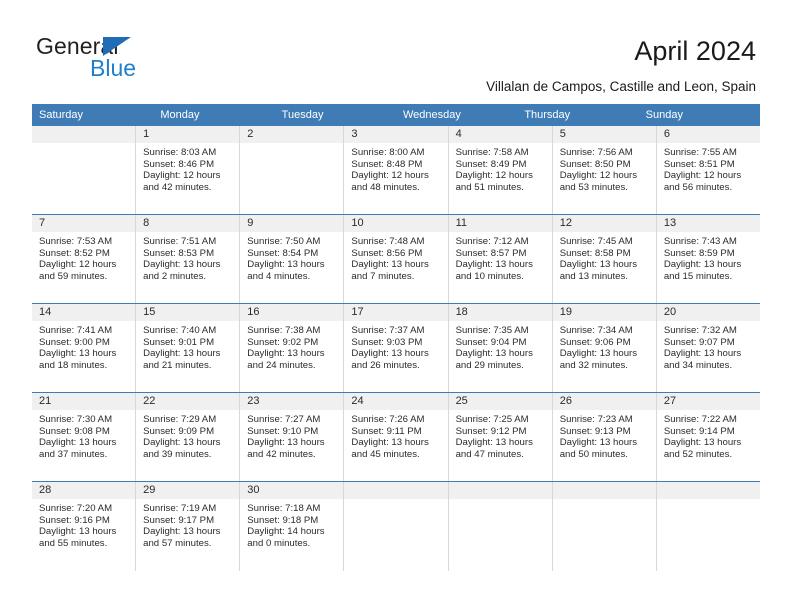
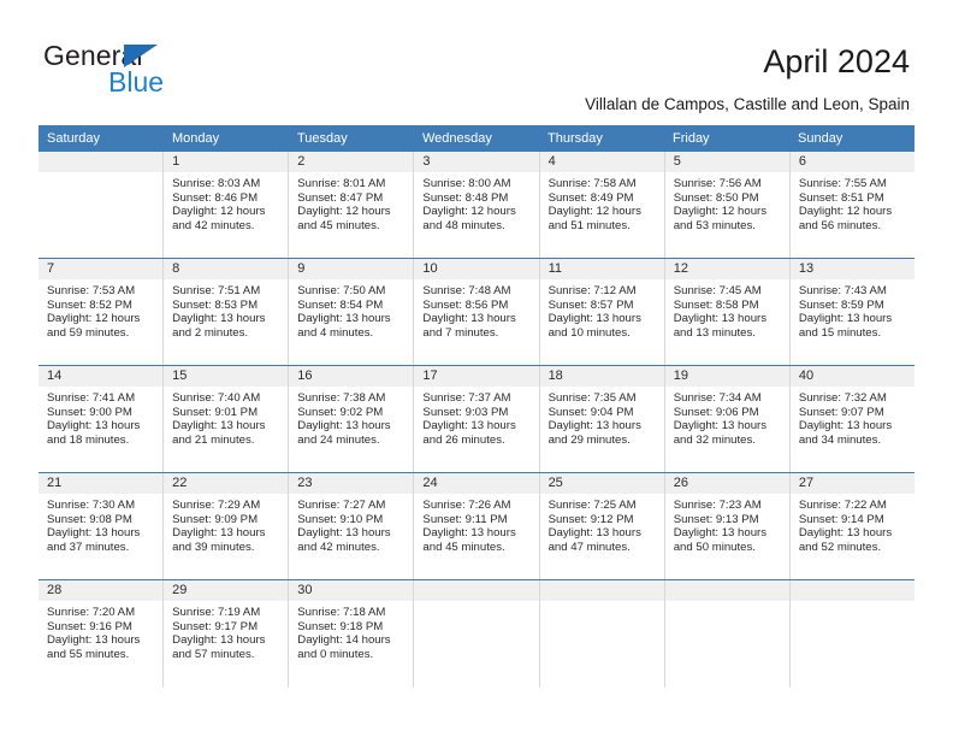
  General
  Blue
  April 2024
  Villalan de Campos, Castille and Leon, Spain
  Saturday
  Monday
  Tuesday
  Wednesday
  Thursday
+ Friday
  Sunday
  1
  Sunrise: 8:03 AM
  Sunset: 8:46 PM
  Daylight: 12 hours and 42 minutes.
  2
+ Sunrise: 8:01 AM
+ Sunset: 8:47 PM
+ Daylight: 12 hours and 45 minutes.
  3
  Sunrise: 8:00 AM
  Sunset: 8:48 PM
  Daylight: 12 hours and 48 minutes.
  4
  Sunrise: 7:58 AM
  Sunset: 8:49 PM
  Daylight: 12 hours and 51 minutes.
  5
  Sunrise: 7:56 AM
  Sunset: 8:50 PM
  Daylight: 12 hours and 53 minutes.
  6
  Sunrise: 7:55 AM
  Sunset: 8:51 PM
  Daylight: 12 hours and 56 minutes.
  7
  Sunrise: 7:53 AM
  Sunset: 8:52 PM
  Daylight: 12 hours and 59 minutes.
  8
  Sunrise: 7:51 AM
  Sunset: 8:53 PM
  Daylight: 13 hours and 2 minutes.
  9
  Sunrise: 7:50 AM
  Sunset: 8:54 PM
  Daylight: 13 hours and 4 minutes.
  10
  Sunrise: 7:48 AM
  Sunset: 8:56 PM
  Daylight: 13 hours and 7 minutes.
  11
  Sunrise: 7:12 AM
  Sunset: 8:57 PM
  Daylight: 13 hours and 10 minutes.
  12
  Sunrise: 7:45 AM
  Sunset: 8:58 PM
  Daylight: 13 hours and 13 minutes.
  13
  Sunrise: 7:43 AM
  Sunset: 8:59 PM
  Daylight: 13 hours and 15 minutes.
  14
  Sunrise: 7:41 AM
  Sunset: 9:00 PM
  Daylight: 13 hours and 18 minutes.
  15
  Sunrise: 7:40 AM
  Sunset: 9:01 PM
  Daylight: 13 hours and 21 minutes.
  16
  Sunrise: 7:38 AM
  Sunset: 9:02 PM
  Daylight: 13 hours and 24 minutes.
  17
  Sunrise: 7:37 AM
  Sunset: 9:03 PM
  Daylight: 13 hours and 26 minutes.
  18
  Sunrise: 7:35 AM
  Sunset: 9:04 PM
  Daylight: 13 hours and 29 minutes.
  19
  Sunrise: 7:34 AM
  Sunset: 9:06 PM
  Daylight: 13 hours and 32 minutes.
- 20
+ 40
  Sunrise: 7:32 AM
  Sunset: 9:07 PM
  Daylight: 13 hours and 34 minutes.
  21
  Sunrise: 7:30 AM
  Sunset: 9:08 PM
  Daylight: 13 hours and 37 minutes.
  22
  Sunrise: 7:29 AM
  Sunset: 9:09 PM
  Daylight: 13 hours and 39 minutes.
  23
  Sunrise: 7:27 AM
  Sunset: 9:10 PM
  Daylight: 13 hours and 42 minutes.
  24
  Sunrise: 7:26 AM
  Sunset: 9:11 PM
  Daylight: 13 hours and 45 minutes.
  25
  Sunrise: 7:25 AM
  Sunset: 9:12 PM
  Daylight: 13 hours and 47 minutes.
  26
  Sunrise: 7:23 AM
  Sunset: 9:13 PM
  Daylight: 13 hours and 50 minutes.
  27
  Sunrise: 7:22 AM
  Sunset: 9:14 PM
  Daylight: 13 hours and 52 minutes.
  28
  Sunrise: 7:20 AM
  Sunset: 9:16 PM
  Daylight: 13 hours and 55 minutes.
  29
  Sunrise: 7:19 AM
  Sunset: 9:17 PM
  Daylight: 13 hours and 57 minutes.
  30
  Sunrise: 7:18 AM
  Sunset: 9:18 PM
  Daylight: 14 hours and 0 minutes.
